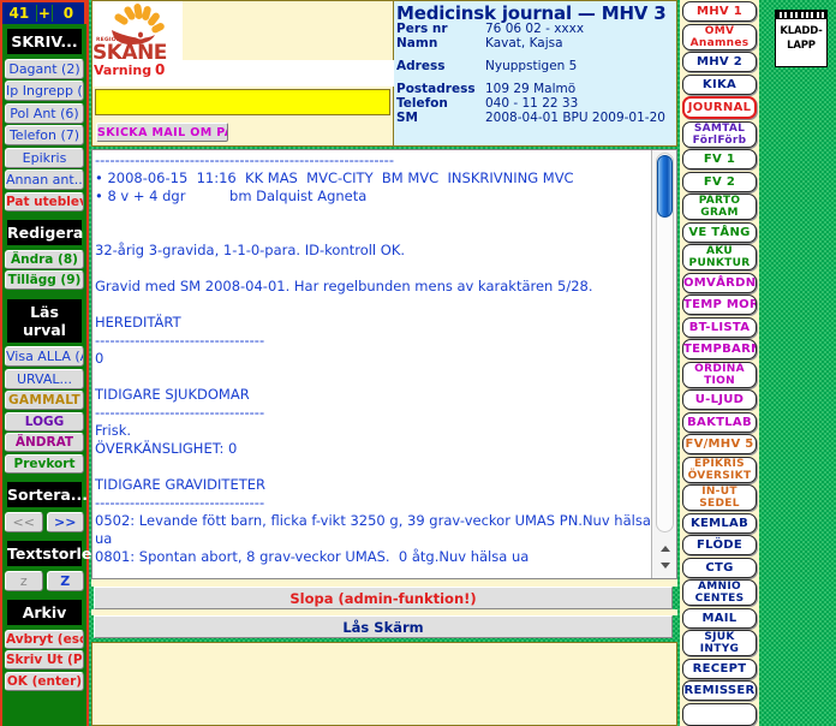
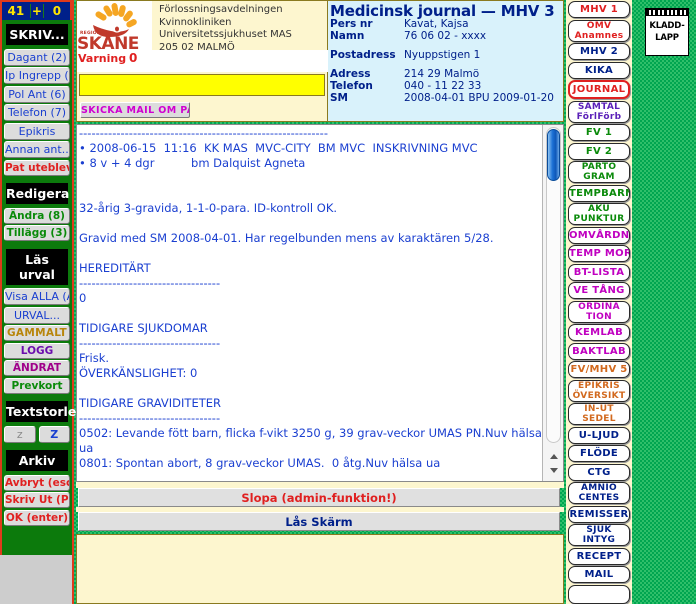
  41
  +
  0
  SKRIV...
  Dagant (2)
  Ip Ingrepp (
  Pol Ant (6)
  Telefon (7)
  Epikris
  Annan ant..
  Pat uteblev
  Redigera
  Ändra (8)
- Tillägg (9)
+ Tillägg (3)
  Läs urval
  Visa ALLA (
  URVAL...
  GAMMALT
  LOGG
  ÄNDRAT
  Prevkort
- Sortera...
- <<
- >>
  Textstorle
  z
  Z
  Arkiv
  Avbryt (esc
  Skriv Ut (P
  OK (enter)
  SKÅNE
+ Förlossningsavdelningen
+ Kvinnokliniken
+ Universitetssjukhuset MAS
+ 205 02 MALMÖ
  Varning
  0
  SKICKA MAIL OM P
  Medicinsk journal — MHV 3
  Pers nr
- 76 06 02 - xxxx
+ Kavat, Kajsa
  Namn
- Kavat, Kajsa
+ 76 06 02 - xxxx
- Adress
+ Postadress
- Nyuppstigen 5
+ Nyuppstigen 1
- Postadress
+ Adress
- 109 29 Malmö
+ 214 29 Malmö
  Telefon
  040 - 11 22 33
  SM
  2008-04-01 BPU 2009-01-20
  ------------------------------------------------------------
  • 2008-06-15 11:16 KK MAS MVC-CITY BM MVC INSKRIVNING MVC
  • 8 v + 4 dgr bm Dalquist Agneta
  32-årig 3-gravida, 1-1-0-para. ID-kontroll OK.
  Gravid med SM 2008-04-01. Har regelbunden mens av karaktären 5/28.
  HEREDITÄRT
  ----------------------------------
  0
  TIDIGARE SJUKDOMAR
  ----------------------------------
  Frisk.
  ÖVERKÄNSLIGHET: 0
  TIDIGARE GRAVIDITETER
  ----------------------------------
  0502: Levande fött barn, flicka f-vikt 3250 g, 39 grav-veckor UMAS PN.Nuv hälsa
  ua
  0801: Spontan abort, 8 grav-veckor UMAS. 0 åtg.Nuv hälsa ua
  Slopa (admin-funktion!)
  Lås Skärm
  MHV 1
  OMV
  Anamnes
  MHV 2
  KIKA
  JOURNAL
  SAMTAL
  FörlFörb
  FV 1
  FV 2
  PARTO
  GRAM
- VE TÅNG
+ TEMPBARN
  AKU
  PUNKTUR
  OMVÅRDN
  TEMP MOR
  BT-LISTA
- TEMPBARN
+ VE TÅNG
  ORDINA
  TION
- U-LJUD
+ KEMLAB
  BAKTLAB
  FV/MHV 5
  EPIKRIS
  ÖVERSIKT
  IN-UT
  SEDEL
- KEMLAB
+ U-LJUD
  FLÖDE
  CTG
  AMNIO
  CENTES
- MAIL
+ REMISSER
  SJUK
  INTYG
  RECEPT
- REMISSER
+ MAIL
  KLADD-
  LAPP
